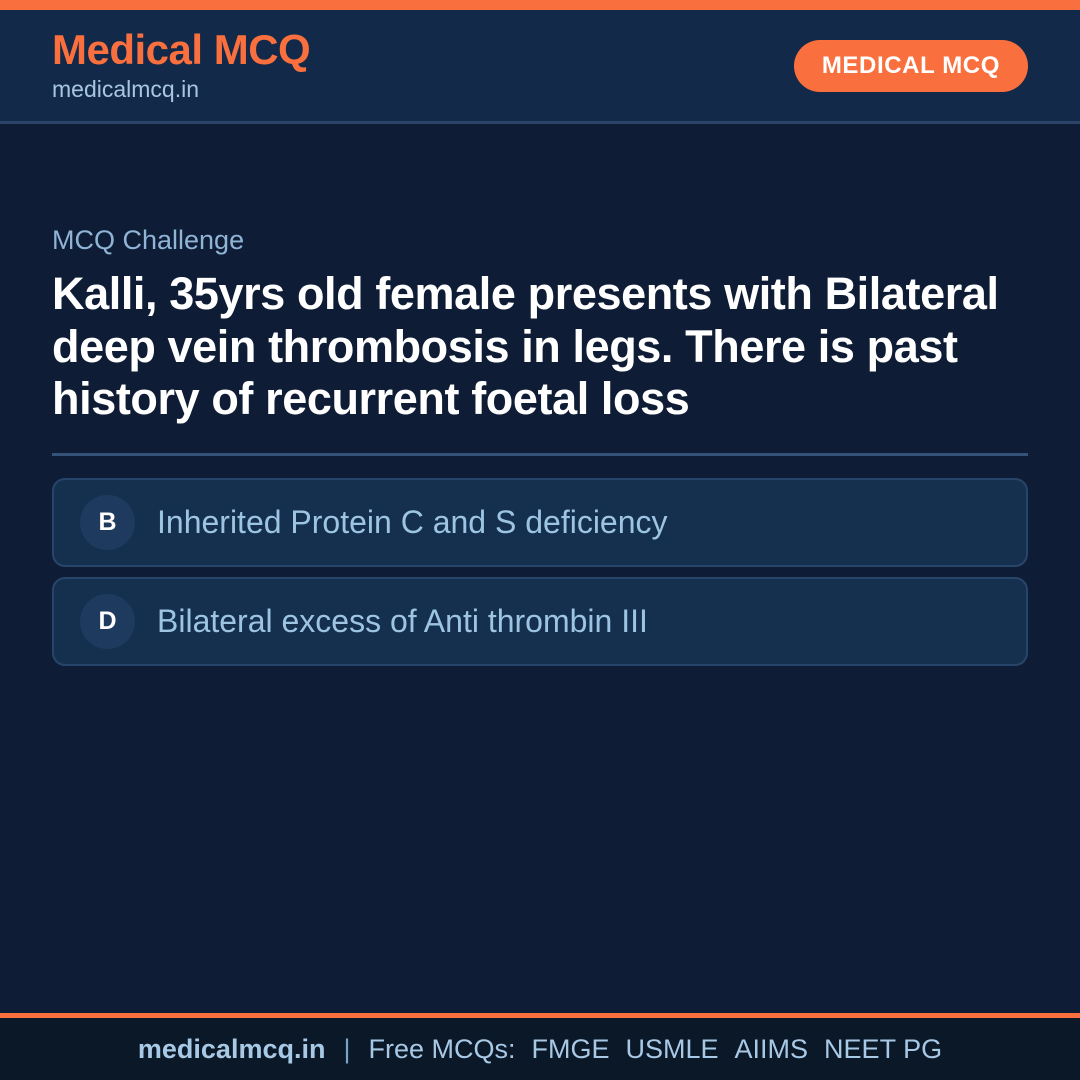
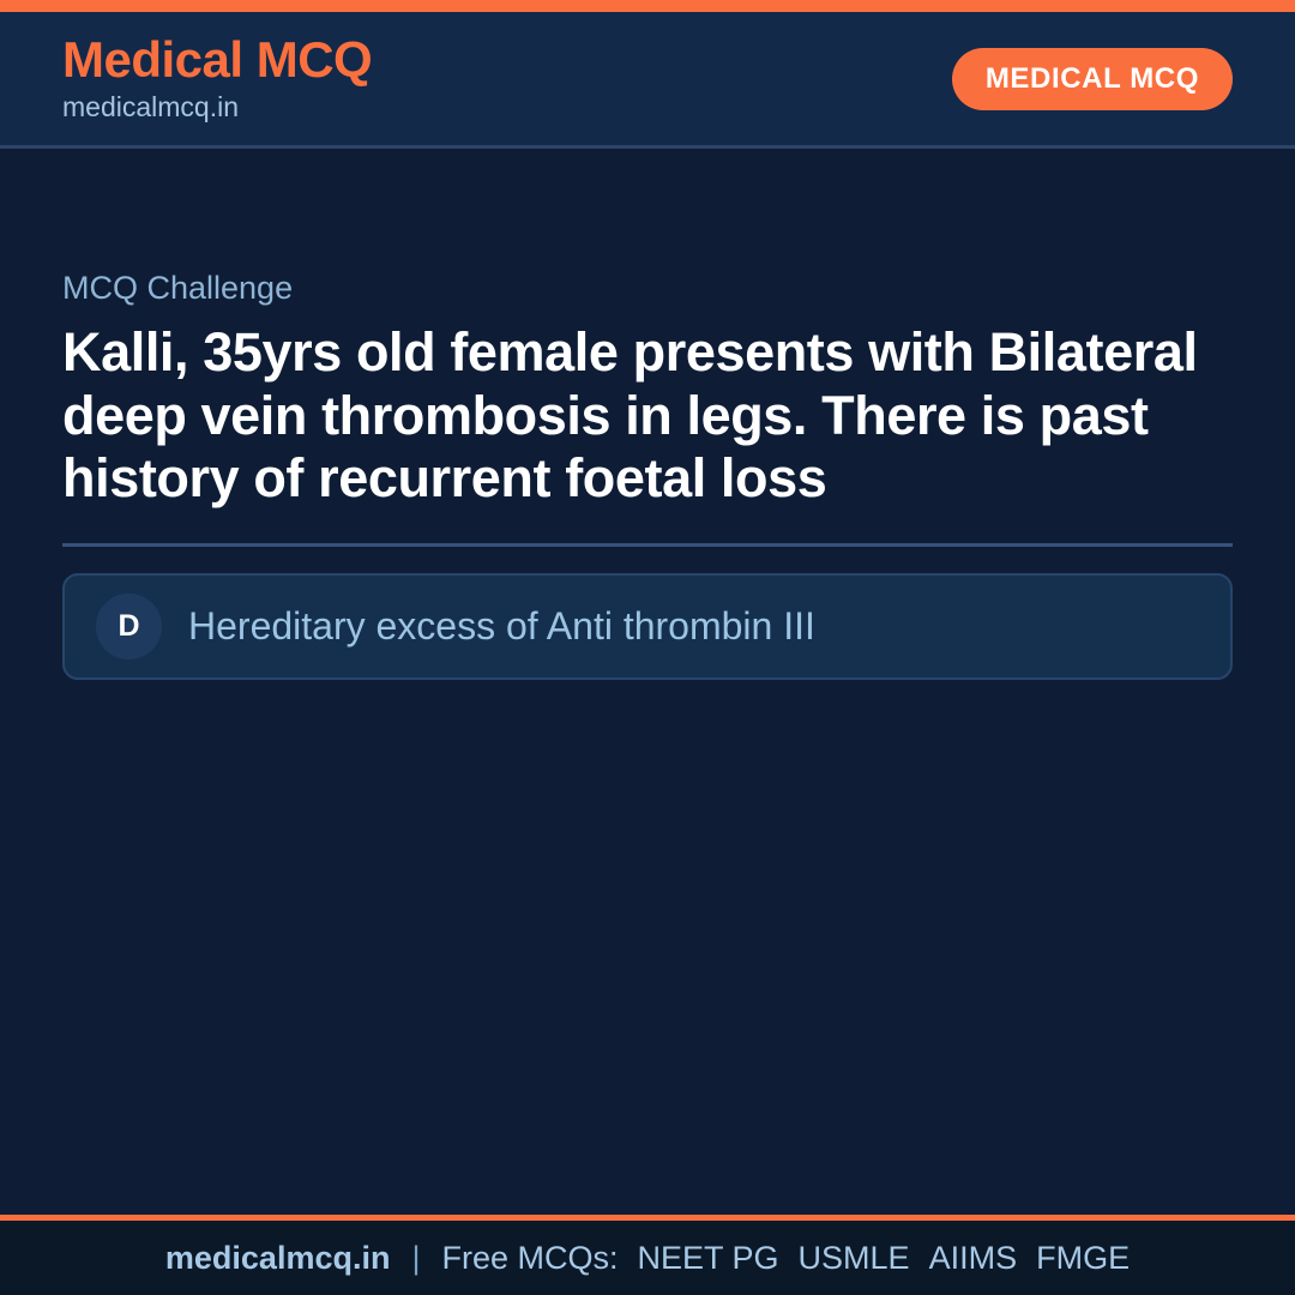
  Medical MCQ
  medicalmcq.in
  MEDICAL MCQ
  MCQ Challenge
  Kalli, 35yrs old female presents with Bilateral deep vein thrombosis in legs. There is past history of recurrent foetal loss
- B
- Inherited Protein C and S deficiency
  D
- Bilateral excess of Anti thrombin III
+ Hereditary excess of Anti thrombin III
  medicalmcq.in
  |
  Free MCQs:
- FMGE
+ NEET PG
  USMLE
  AIIMS
- NEET PG
+ FMGE
